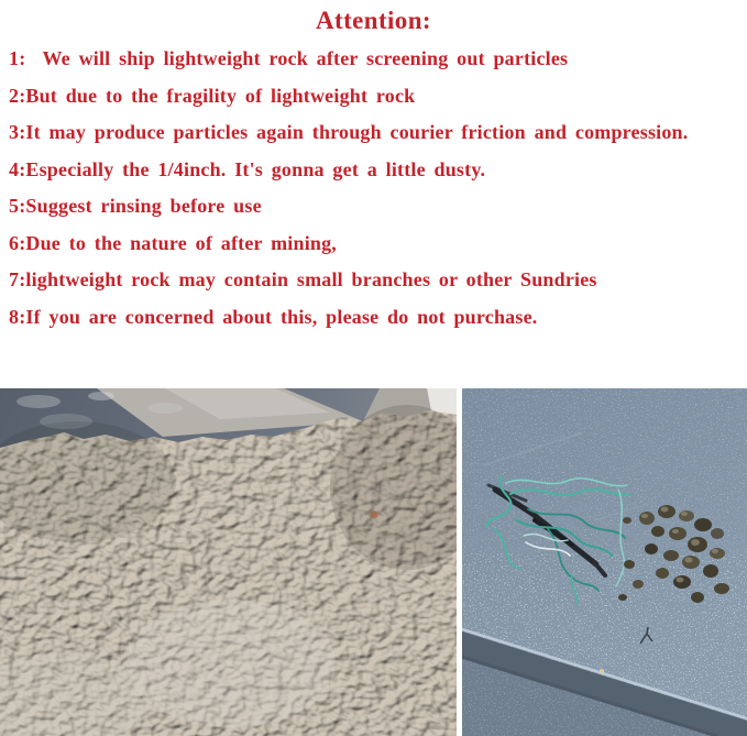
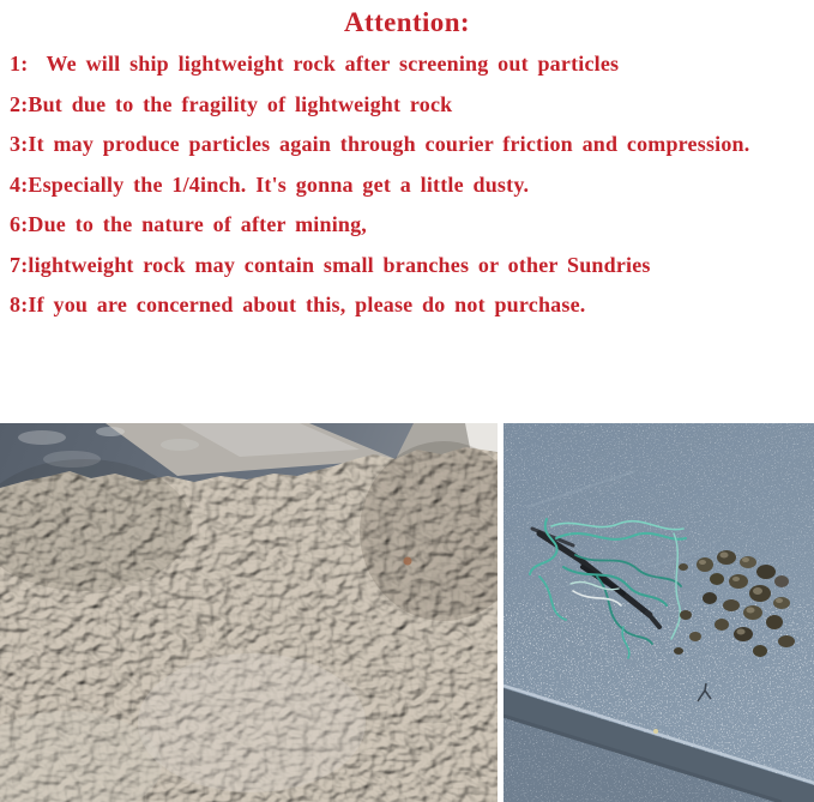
  Attention:
  1: We will ship lightweight rock after screening out particles
  2:But due to the fragility of lightweight rock
  3:It may produce particles again through courier friction and compression.
  4:Especially the 1/4inch. It's gonna get a little dusty.
- 5:Suggest rinsing before use
  6:Due to the nature of after mining,
  7:lightweight rock may contain small branches or other Sundries
  8:If you are concerned about this, please do not purchase.
